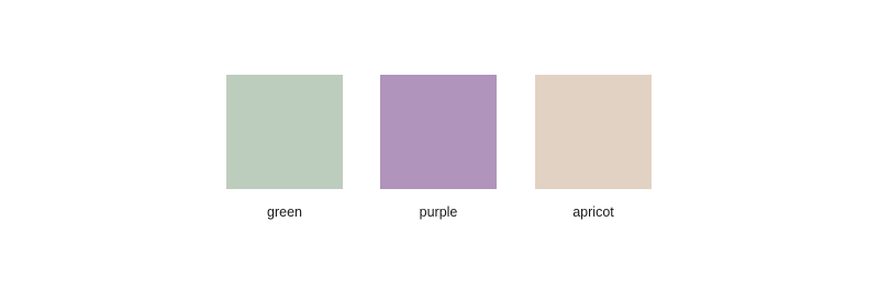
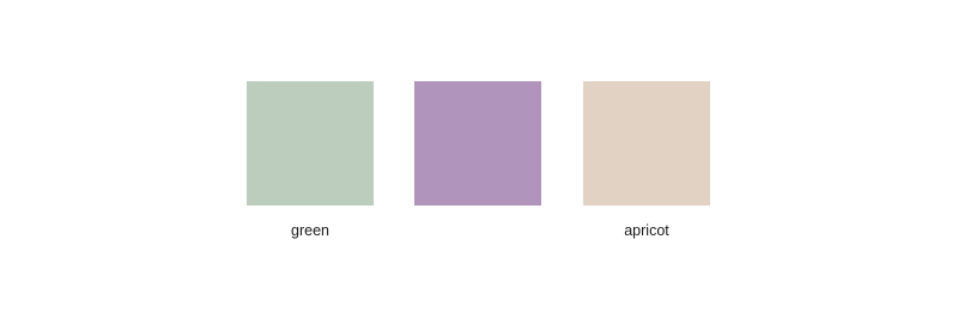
  green
- purple
  apricot
